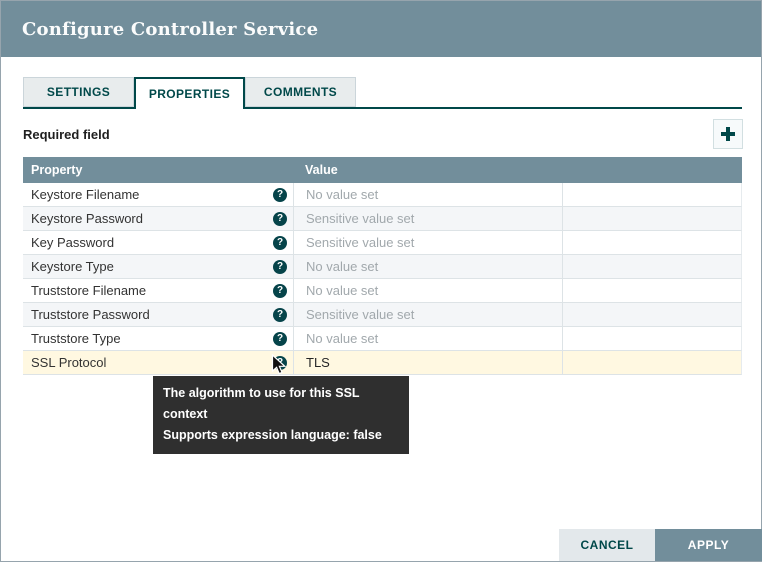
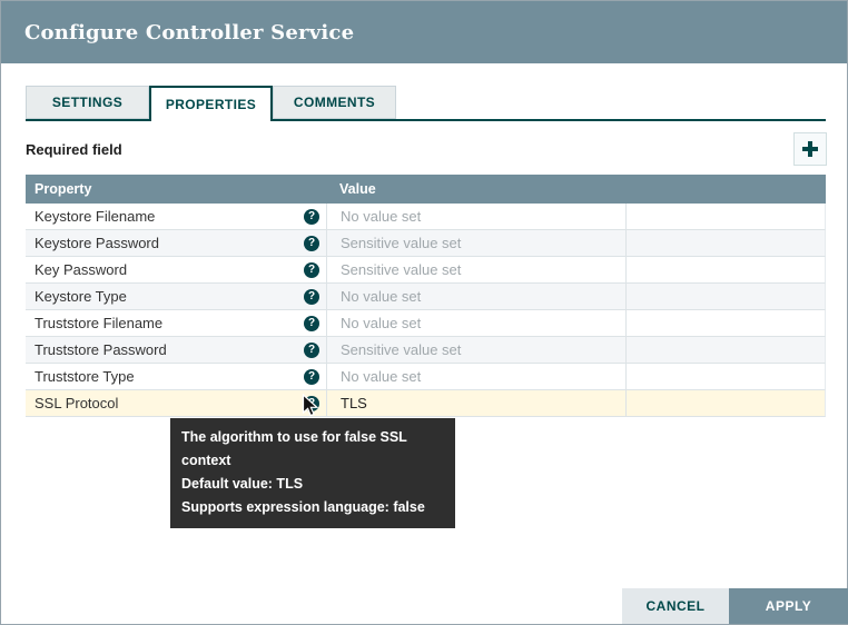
  Configure Controller Service
  SETTINGS
  PROPERTIES
  COMMENTS
  Required field
  Property
  Value
  Keystore Filename
  ?
  No value set
  Keystore Password
  ?
  Sensitive value set
  Key Password
  ?
  Sensitive value set
  Keystore Type
  ?
  No value set
  Truststore Filename
  ?
  No value set
  Truststore Password
  ?
  Sensitive value set
  Truststore Type
  ?
  No value set
  SSL Protocol
  TLS
- The algorithm to use for this SSL context
+ The algorithm to use for false SSL context
+ Default value: TLS
  Supports expression language: false
  CANCEL
  APPLY
